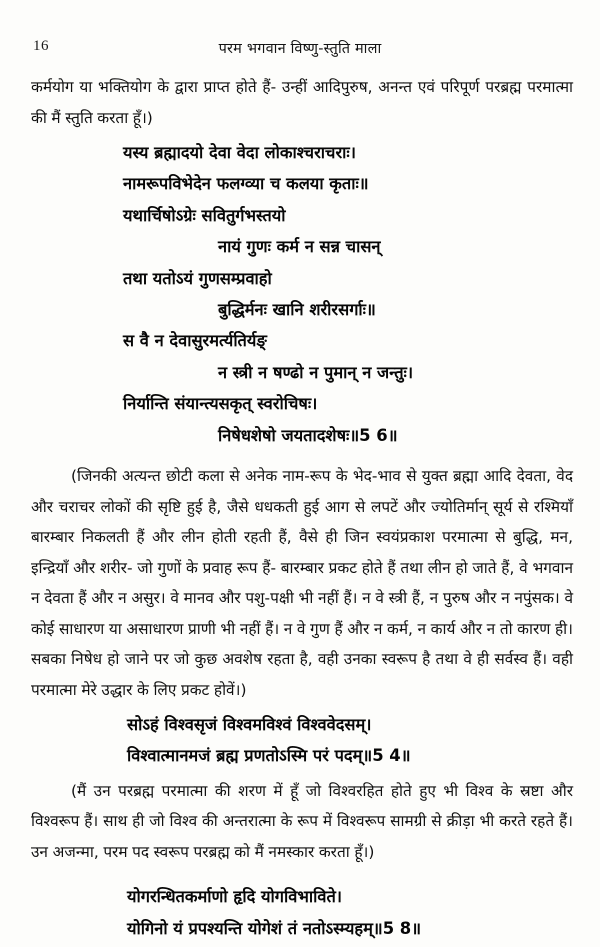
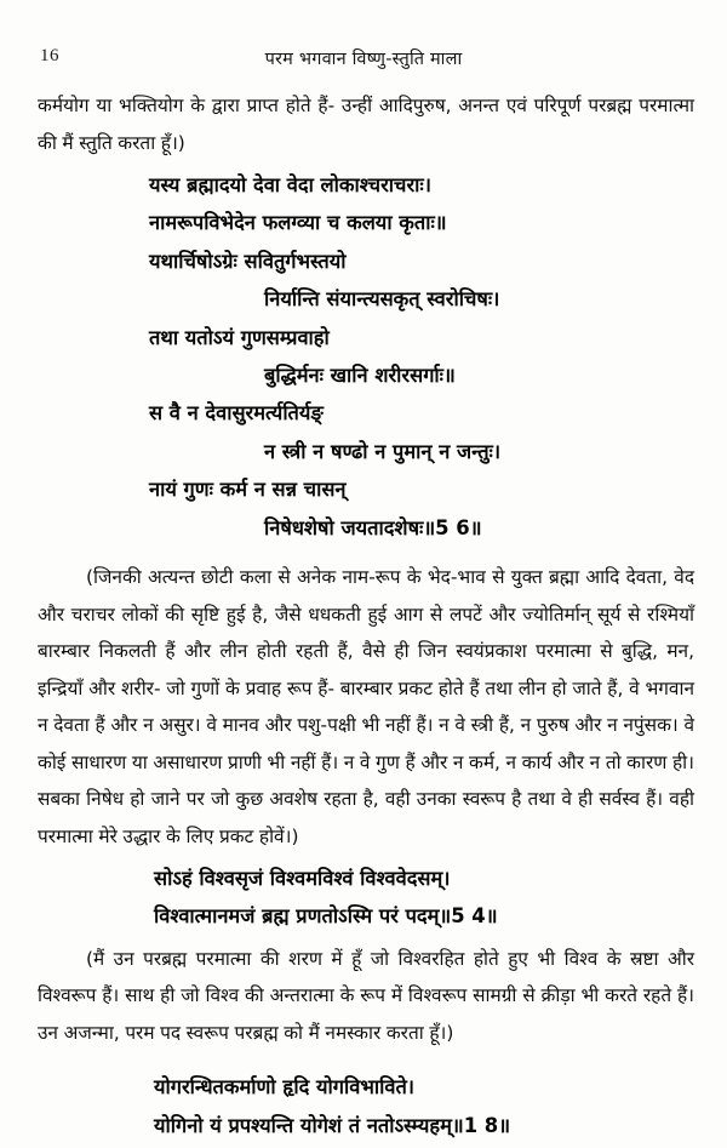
  16
  परम भगवान विष्णु-स्तुति माला
  कर्मयोग या भक्तियोग के द्वारा प्राप्त होते हैं- उन्हीं आदिपुरुष, अनन्त एवं परिपूर्ण परब्रह्म परमात्मा की मैं स्तुति करता हूँ।)
  यस्य ब्रह्मादयो देवा वेदा लोकाश्चराचराः।
  नामरूपविभेदेन फलग्व्या च कलया कृताः॥
  यथार्चिषोऽग्रेः सवितुर्गभस्तयो
- नायं गुणः कर्म न सन्न चासन्
+ निर्यान्ति संयान्त्यसकृत् स्वरोचिषः।
  तथा यतोऽयं गुणसम्प्रवाहो
  बुद्धिर्मनः खानि शरीरसर्गाः॥
  स वै न देवासुरमर्त्यतिर्यङ्
  न स्त्री न षण्ढो न पुमान् न जन्तुः।
- निर्यान्ति संयान्त्यसकृत् स्वरोचिषः।
+ नायं गुणः कर्म न सन्न चासन्
  निषेधशेषो जयतादशेषः॥5 6॥
  (जिनकी अत्यन्त छोटी कला से अनेक नाम-रूप के भेद-भाव से युक्त ब्रह्मा आदि देवता, वेद और चराचर लोकों की सृष्टि हुई है, जैसे धधकती हुई आग से लपटें और ज्योतिर्मान् सूर्य से रश्मियाँ बारम्बार निकलती हैं और लीन होती रहती हैं, वैसे ही जिन स्वयंप्रकाश परमात्मा से बुद्धि, मन, इन्द्रियाँ और शरीर- जो गुणों के प्रवाह रूप हैं- बारम्बार प्रकट होते हैं तथा लीन हो जाते हैं, वे भगवान न देवता हैं और न असुर। वे मानव और पशु-पक्षी भी नहीं हैं। न वे स्त्री हैं, न पुरुष और न नपुंसक। वे कोई साधारण या असाधारण प्राणी भी नहीं हैं। न वे गुण हैं और न कर्म, न कार्य और न तो कारण ही। सबका निषेध हो जाने पर जो कुछ अवशेष रहता है, वही उनका स्वरूप है तथा वे ही सर्वस्व हैं। वही परमात्मा मेरे उद्धार के लिए प्रकट होवें।)
  सोऽहं विश्वसृजं विश्वमविश्वं विश्ववेदसम्।
  विश्वात्मानमजं ब्रह्म प्रणतोऽस्मि परं पदम्॥5 4॥
  (मैं उन परब्रह्म परमात्मा की शरण में हूँ जो विश्वरहित होते हुए भी विश्व के स्रष्टा और विश्वरूप हैं। साथ ही जो विश्व की अन्तरात्मा के रूप में विश्वरूप सामग्री से क्रीड़ा भी करते रहते हैं। उन अजन्मा, परम पद स्वरूप परब्रह्म को मैं नमस्कार करता हूँ।)
  योगरन्धितकर्माणो हृदि योगविभाविते।
- योगिनो यं प्रपश्यन्ति योगेशं तं नतोऽस्म्यहम्॥5 8॥
+ योगिनो यं प्रपश्यन्ति योगेशं तं नतोऽस्म्यहम्॥1 8॥
